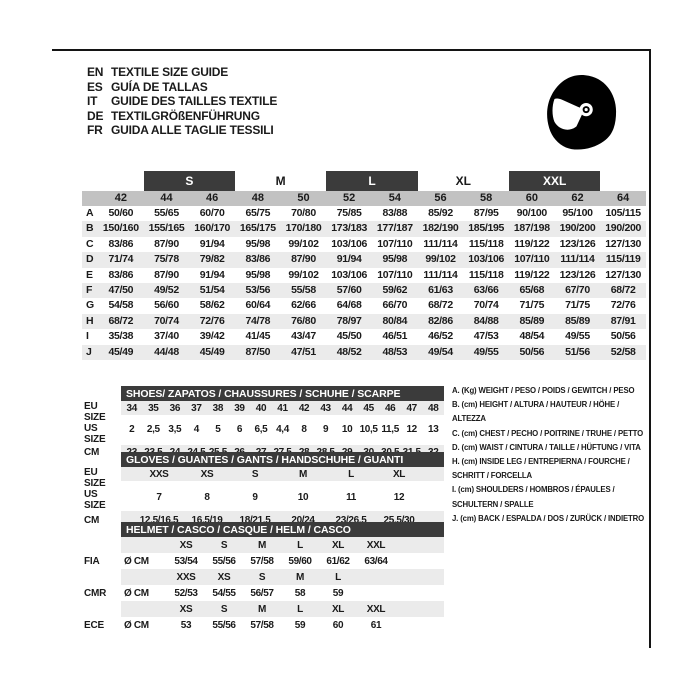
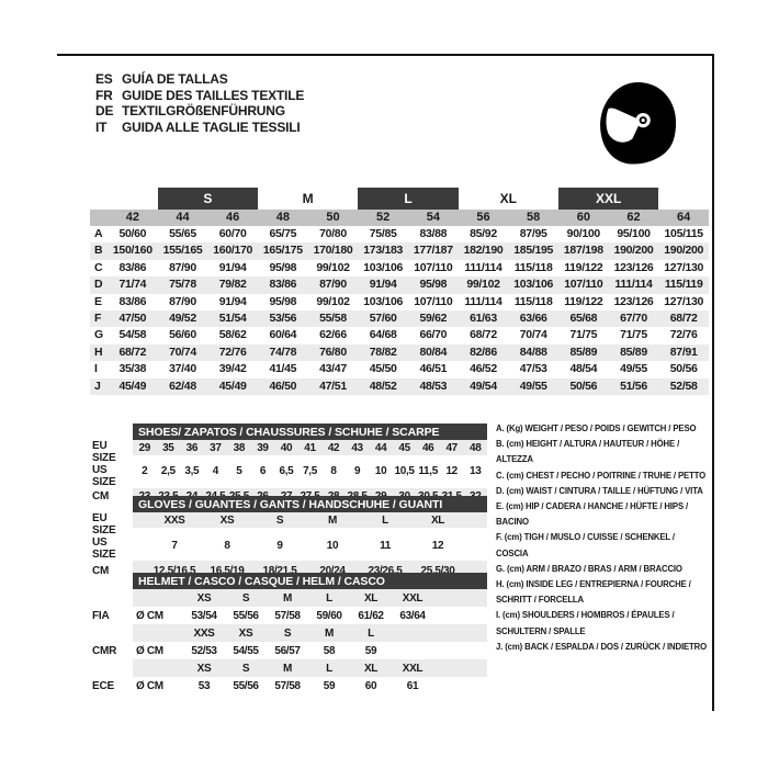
- EN
- TEXTILE SIZE GUIDE
  ES
  GUÍA DE TALLAS
- IT
+ FR
  GUIDE DES TAILLES TEXTILE
  DE
  TEXTILGRÖßENFÜHRUNG
- FR
+ IT
  GUIDA ALLE TAGLIE TESSILI
  S
  M
  L
  XL
  XXL
  42
  44
  46
  48
  50
  52
  54
  56
  58
  60
  62
  64
  A
  50/60
  55/65
  60/70
  65/75
  70/80
  75/85
  83/88
  85/92
  87/95
  90/100
  95/100
  105/115
  B
  150/160
  155/165
  160/170
  165/175
  170/180
  173/183
  177/187
  182/190
  185/195
  187/198
  190/200
  190/200
  C
  83/86
  87/90
  91/94
  95/98
  99/102
  103/106
  107/110
  111/114
  115/118
  119/122
  123/126
  127/130
  D
  71/74
  75/78
  79/82
  83/86
  87/90
  91/94
  95/98
  99/102
  103/106
  107/110
  111/114
  115/119
  E
  83/86
  87/90
  91/94
  95/98
  99/102
  103/106
  107/110
  111/114
  115/118
  119/122
  123/126
  127/130
  F
  47/50
  49/52
  51/54
  53/56
  55/58
  57/60
  59/62
  61/63
  63/66
  65/68
  67/70
  68/72
  G
  54/58
  56/60
  58/62
  60/64
  62/66
  64/68
  66/70
  68/72
  70/74
  71/75
  71/75
  72/76
  H
  68/72
  70/74
  72/76
  74/78
  76/80
- 78/97
+ 78/82
  80/84
  82/86
  84/88
  85/89
  85/89
  87/91
  I
  35/38
  37/40
  39/42
  41/45
  43/47
  45/50
  46/51
  46/52
  47/53
  48/54
  49/55
  50/56
  J
  45/49
- 44/48
+ 62/48
  45/49
- 87/50
+ 46/50
  47/51
  48/52
  48/53
  49/54
  49/55
  50/56
  51/56
  52/58
  SHOES/ ZAPATOS / CHAUSSURES / SCHUHE / SCARPE
  EU SIZE
- 34
+ 29
  35
  36
  37
  38
  39
  40
  41
  42
  43
  44
  45
  46
  47
  48
  US SIZE
  2
  2,5
  3,5
  4
  5
  6
  6,5
- 4,4
+ 7,5
  8
  9
  10
  10,5
  11,5
  12
  13
  CM
  GLOVES / GUANTES / GANTS / HANDSCHUHE / GUANTI
  EU SIZE
  XXS
  XS
  S
  M
  L
  XL
  US SIZE
  7
  8
  9
  10
  11
  12
  CM
  12,5/16,5
  16,5/19
  18/21,5
  20/24
  23/26,5
  25,5/30
  HELMET / CASCO / CASQUE / HELM / CASCO
  XS
  S
  M
  L
  XL
  XXL
  FIA
  Ø CM
  53/54
  55/56
  57/58
  59/60
  61/62
  63/64
  XXS
  XS
  S
  M
  L
  CMR
  Ø CM
  52/53
  54/55
  56/57
  58
  59
  XS
  S
  M
  L
  XL
  XXL
  ECE
  Ø CM
  53
  55/56
  57/58
  59
  60
  61
  A. (Kg) WEIGHT / PESO / POIDS / GEWITCH / PESO
  B. (cm) HEIGHT / ALTURA / HAUTEUR / HÖHE / ALTEZZA
  C. (cm) CHEST / PECHO / POITRINE / TRUHE / PETTO
  D. (cm) WAIST / CINTURA / TAILLE / HÜFTUNG / VITA
+ E. (cm) HIP / CADERA / HANCHE / HÜFTE / HIPS / BACINO
+ F. (cm) TIGH / MUSLO / CUISSE / SCHENKEL / COSCIA
+ G. (cm) ARM / BRAZO / BRAS / ARM / BRACCIO
  H. (cm) INSIDE LEG / ENTREPIERNA / FOURCHE / SCHRITT / FORCELLA
  I. (cm) SHOULDERS / HOMBROS / ÉPAULES / SCHULTERN / SPALLE
  J. (cm) BACK / ESPALDA / DOS / ZURÜCK / INDIETRO
